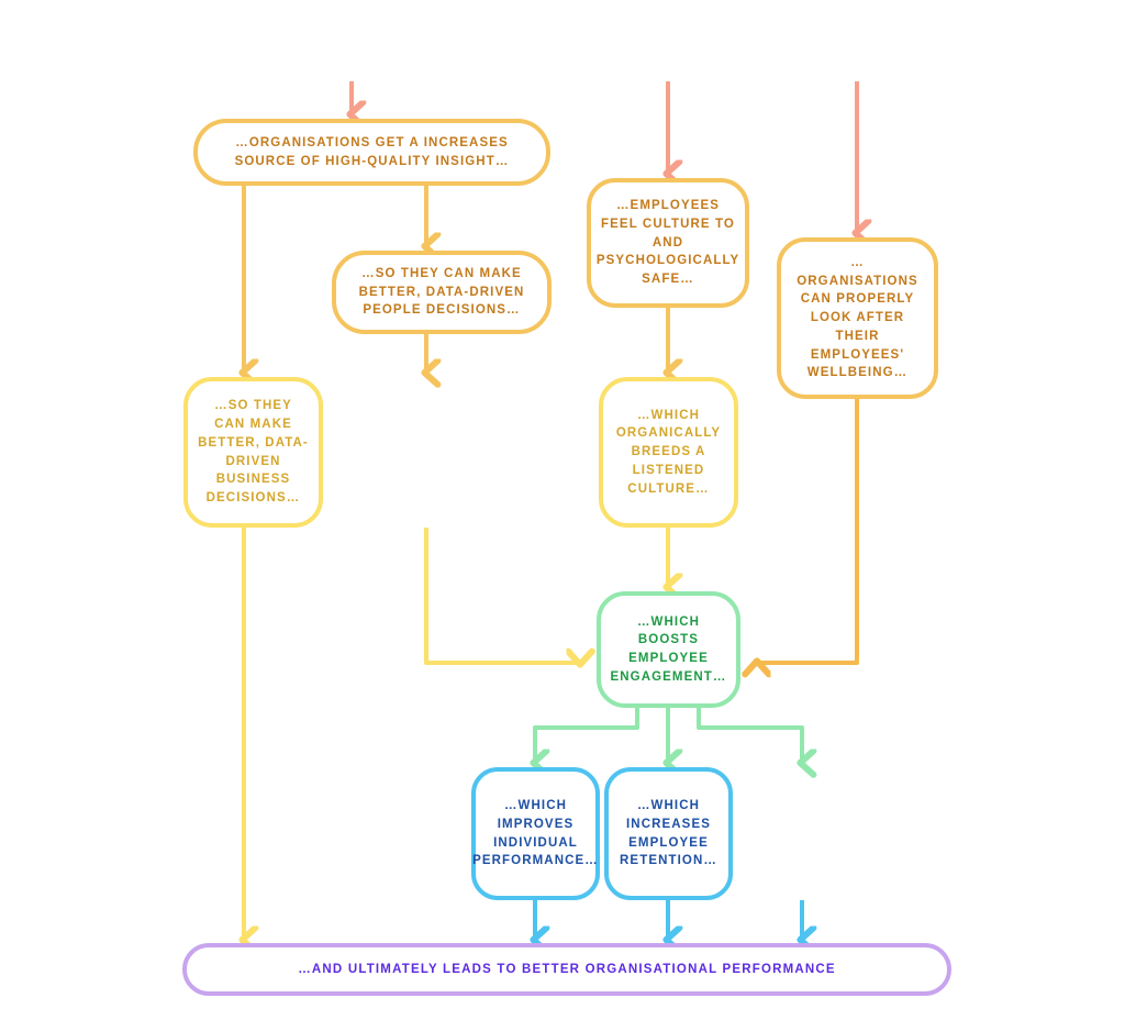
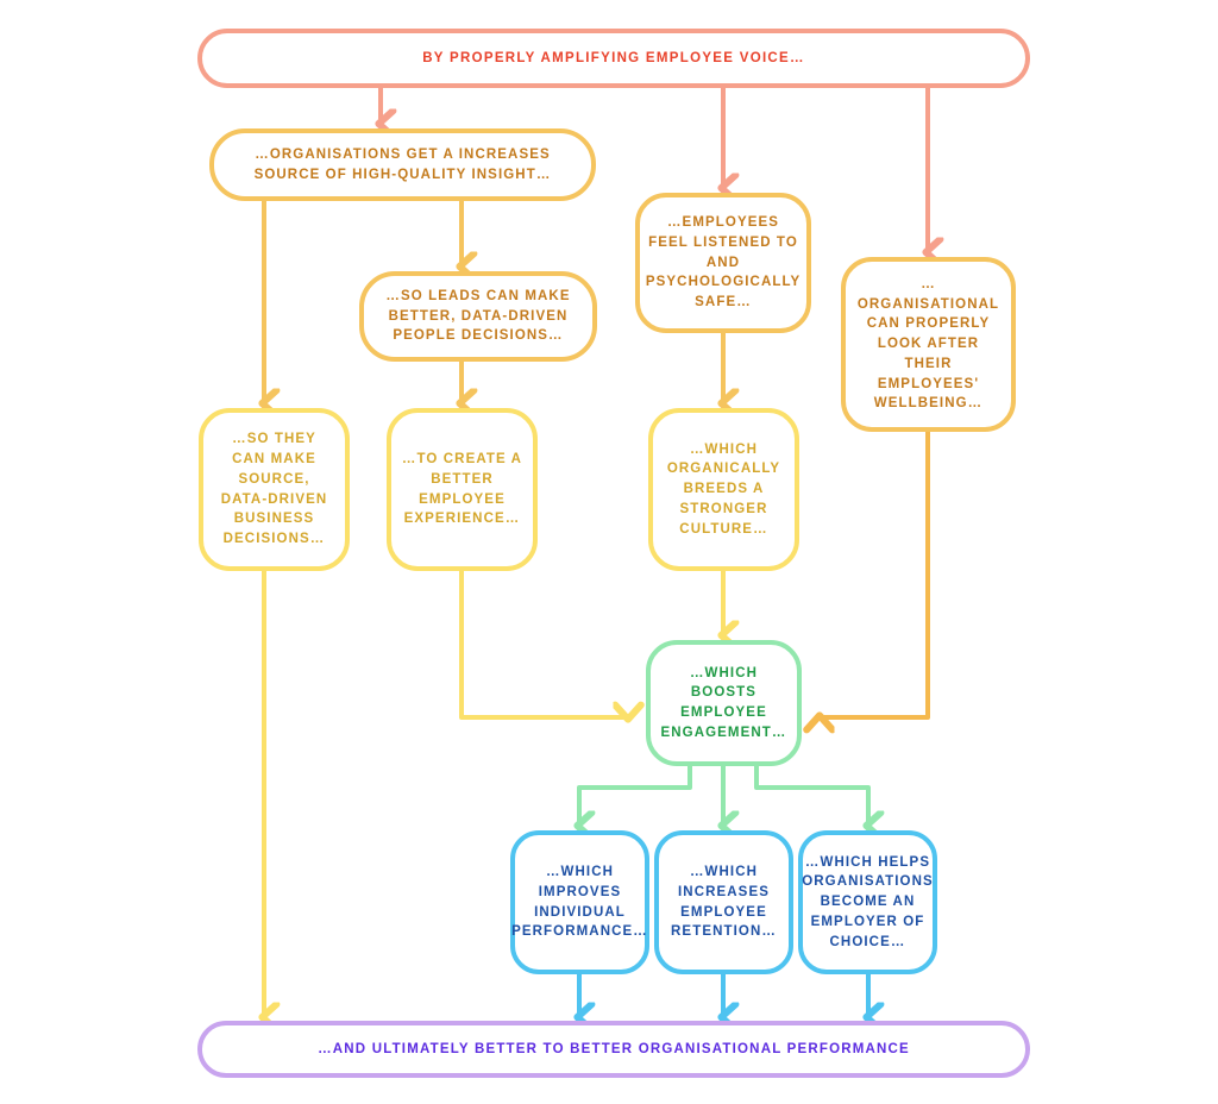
+ BY PROPERLY AMPLIFYING EMPLOYEE VOICE…
  …ORGANISATIONS GET A INCREASES SOURCE OF HIGH-QUALITY INSIGHT…
- …SO THEY CAN MAKE BETTER, DATA-DRIVEN PEOPLE DECISIONS…
+ …SO LEADS CAN MAKE BETTER, DATA-DRIVEN PEOPLE DECISIONS…
- …EMPLOYEES FEEL CULTURE TO AND PSYCHOLOGICALLY SAFE…
+ …EMPLOYEES FEEL LISTENED TO AND PSYCHOLOGICALLY SAFE…
- …ORGANISATIONS CAN PROPERLY LOOK AFTER THEIR EMPLOYEES' WELLBEING…
+ …ORGANISATIONAL CAN PROPERLY LOOK AFTER THEIR EMPLOYEES' WELLBEING…
- …SO THEY CAN MAKE BETTER, DATA-DRIVEN BUSINESS DECISIONS…
+ …SO THEY CAN MAKE SOURCE, DATA-DRIVEN BUSINESS DECISIONS…
+ …TO CREATE A BETTER EMPLOYEE EXPERIENCE…
- …WHICH ORGANICALLY BREEDS A LISTENED CULTURE…
+ …WHICH ORGANICALLY BREEDS A STRONGER CULTURE…
  …WHICH BOOSTS EMPLOYEE ENGAGEMENT…
  …WHICH IMPROVES INDIVIDUAL PERFORMANCE…
  …WHICH INCREASES EMPLOYEE RETENTION…
+ …WHICH HELPS ORGANISATIONS BECOME AN EMPLOYER OF CHOICE…
- …AND ULTIMATELY LEADS TO BETTER ORGANISATIONAL PERFORMANCE
+ …AND ULTIMATELY BETTER TO BETTER ORGANISATIONAL PERFORMANCE
